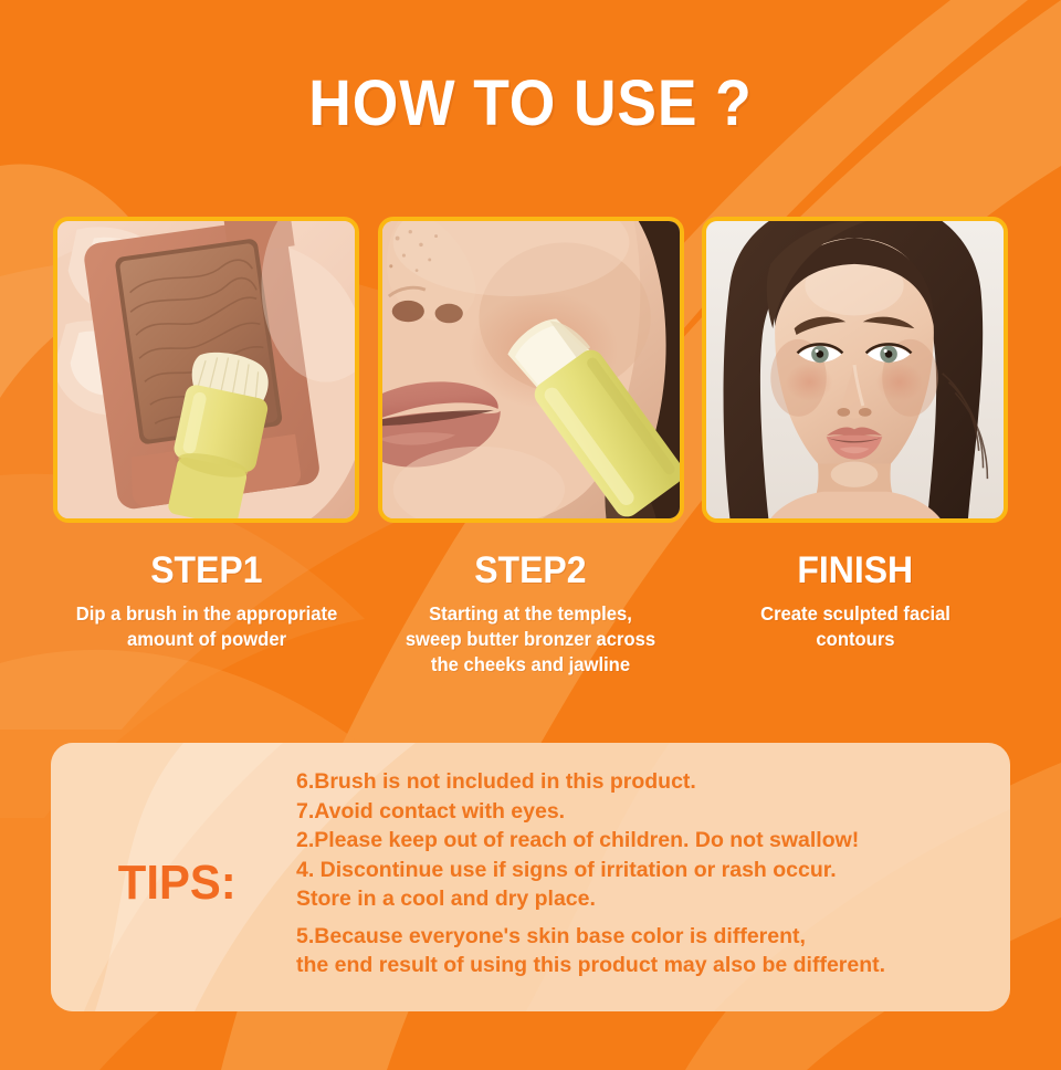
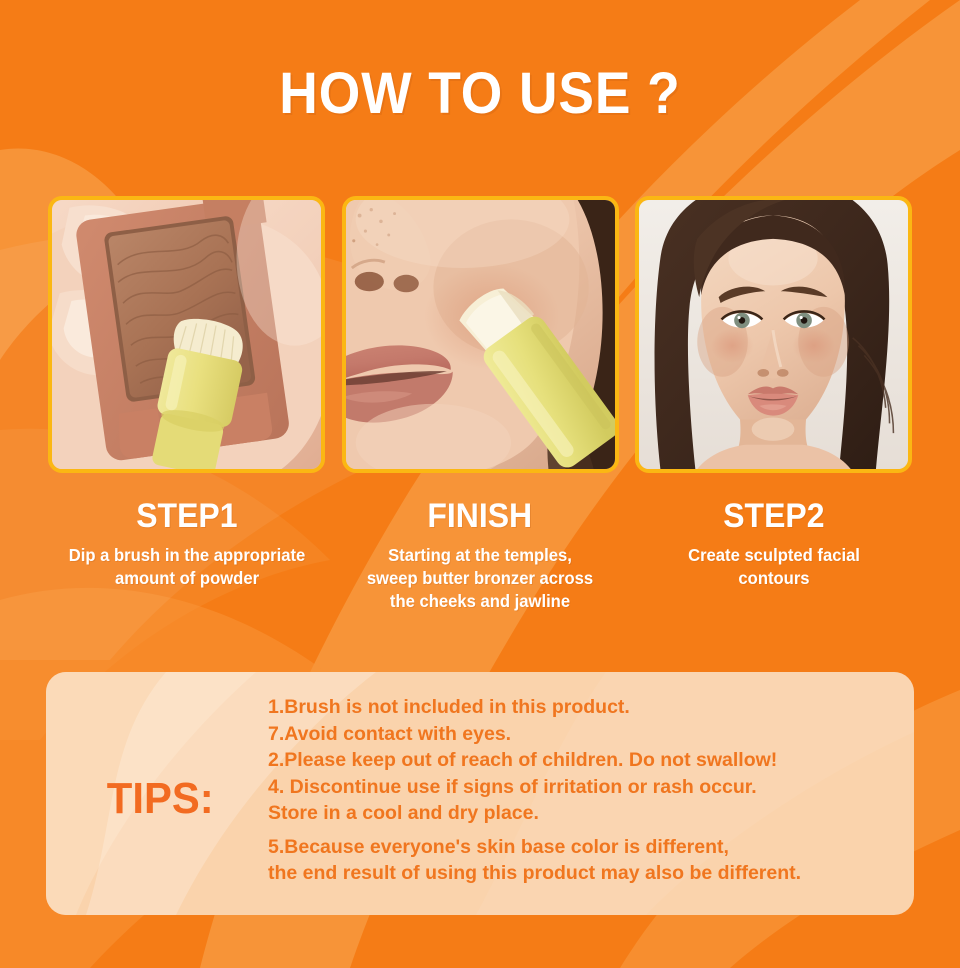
  HOW TO USE ?
  STEP1
  Dip a brush in the appropriate
  amount of powder
- STEP2
+ FINISH
  Starting at the temples,
  sweep butter bronzer across
  the cheeks and jawline
- FINISH
+ STEP2
  Create sculpted facial
  contours
  TIPS:
- 6.Brush is not included in this product.
+ 1.Brush is not included in this product.
  7.Avoid contact with eyes.
  2.Please keep out of reach of children. Do not swallow!
  4. Discontinue use if signs of irritation or rash occur.
  Store in a cool and dry place.
  5.Because everyone's skin base color is different,
  the end result of using this product may also be different.
